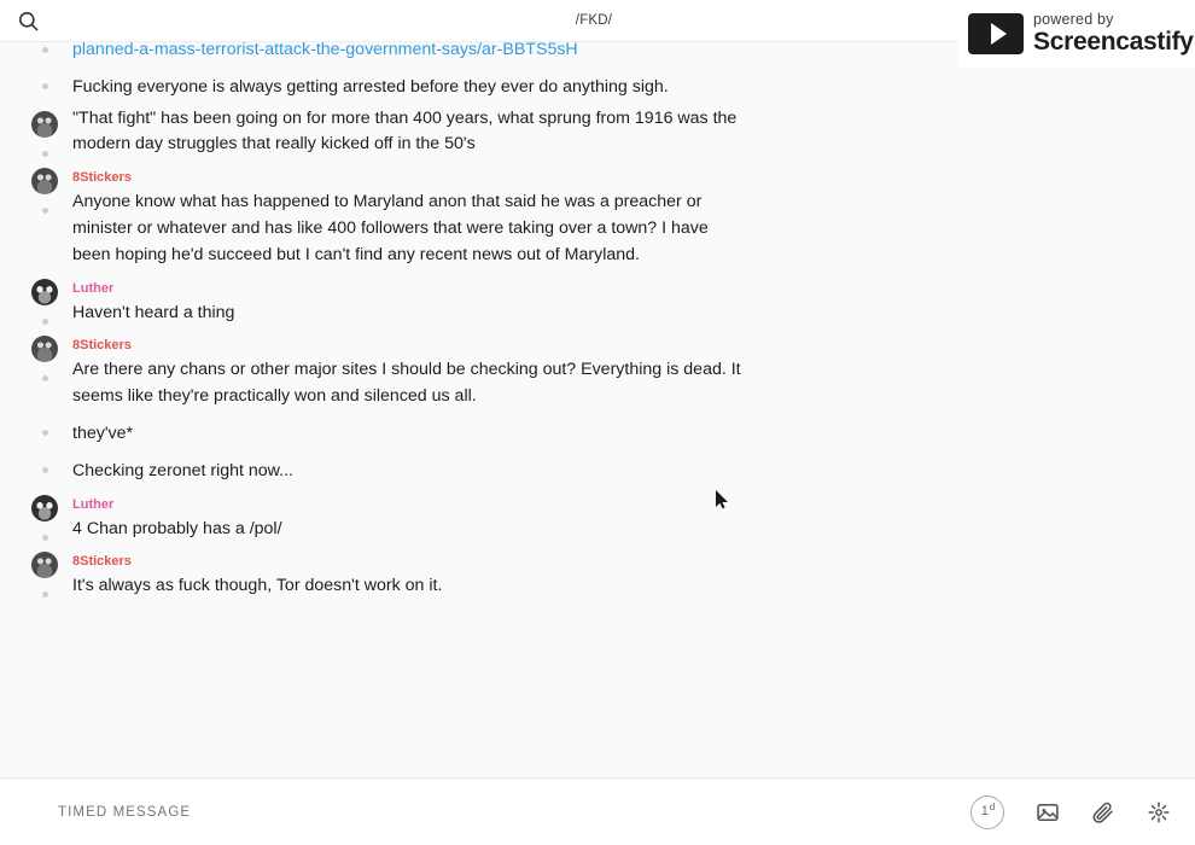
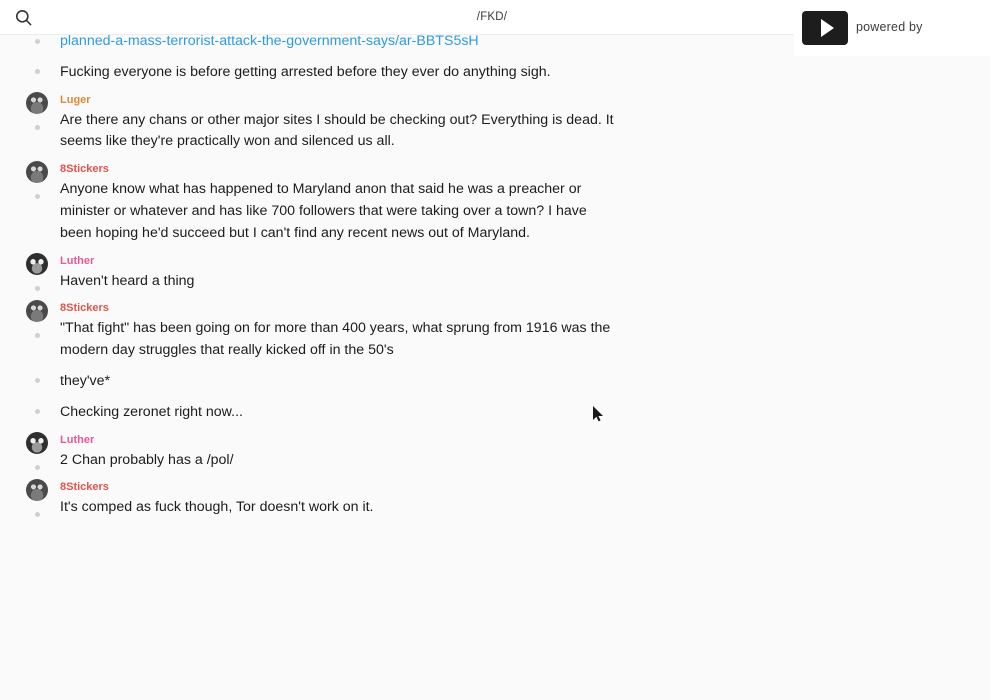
  /FKD/
  planned-a-mass-terrorist-attack-the-government-says/ar-BBTS5sH
- Fucking everyone is always getting arrested before they ever do anything sigh.
+ Fucking everyone is before getting arrested before they ever do anything sigh.
+ Luger
- "That fight" has been going on for more than 400 years, what sprung from 1916 was the modern day struggles that really kicked off in the 50's
+ Are there any chans or other major sites I should be checking out? Everything is dead. It seems like they're practically won and silenced us all.
  8Stickers
- Anyone know what has happened to Maryland anon that said he was a preacher or minister or whatever and has like 400 followers that were taking over a town? I have been hoping he'd succeed but I can't find any recent news out of Maryland.
+ Anyone know what has happened to Maryland anon that said he was a preacher or minister or whatever and has like 700 followers that were taking over a town? I have been hoping he'd succeed but I can't find any recent news out of Maryland.
  Luther
  Haven't heard a thing
  8Stickers
- Are there any chans or other major sites I should be checking out? Everything is dead. It seems like they're practically won and silenced us all.
+ "That fight" has been going on for more than 400 years, what sprung from 1916 was the modern day struggles that really kicked off in the 50's
  they've*
  Checking zeronet right now...
  Luther
- 4 Chan probably has a /pol/
+ 2 Chan probably has a /pol/
  8Stickers
- It's always as fuck though, Tor doesn't work on it.
+ It's comped as fuck though, Tor doesn't work on it.
- TIMED MESSAGE
- 1
- d
  powered by
- Screencastify
